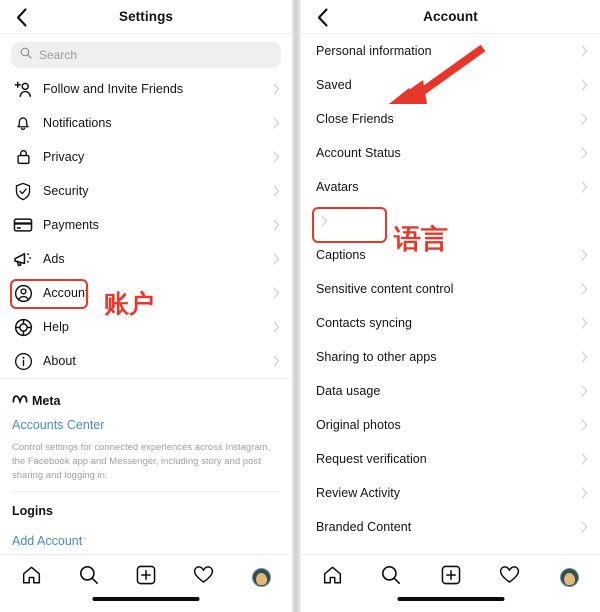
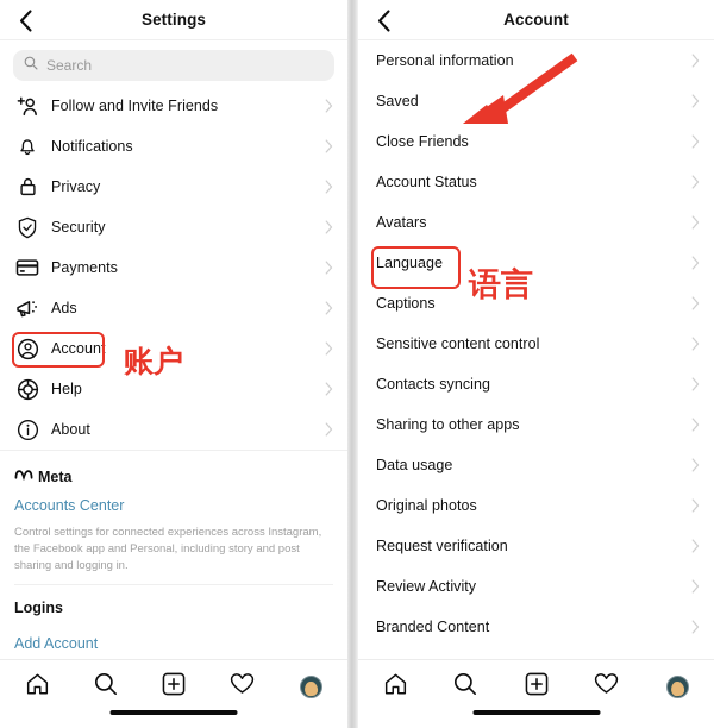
  Settings
  Search
  Follow and Invite Friends
  Notifications
  Privacy
  Security
  Payments
  Ads
  Account
  Help
  About
  Meta
  Accounts Center
- Control settings for connected experiences across Instagram, the Facebook app and Messenger, including story and post sharing and logging in.
+ Control settings for connected experiences across Instagram, the Facebook app and Personal, including story and post sharing and logging in.
  Logins
  Add Account
  账户
  Account
  Personal information
  Saved
  Close Friends
  Account Status
  Avatars
+ Language
  Captions
  Sensitive content control
  Contacts syncing
  Sharing to other apps
  Data usage
  Original photos
  Request verification
  Review Activity
  Branded Content
  语言
